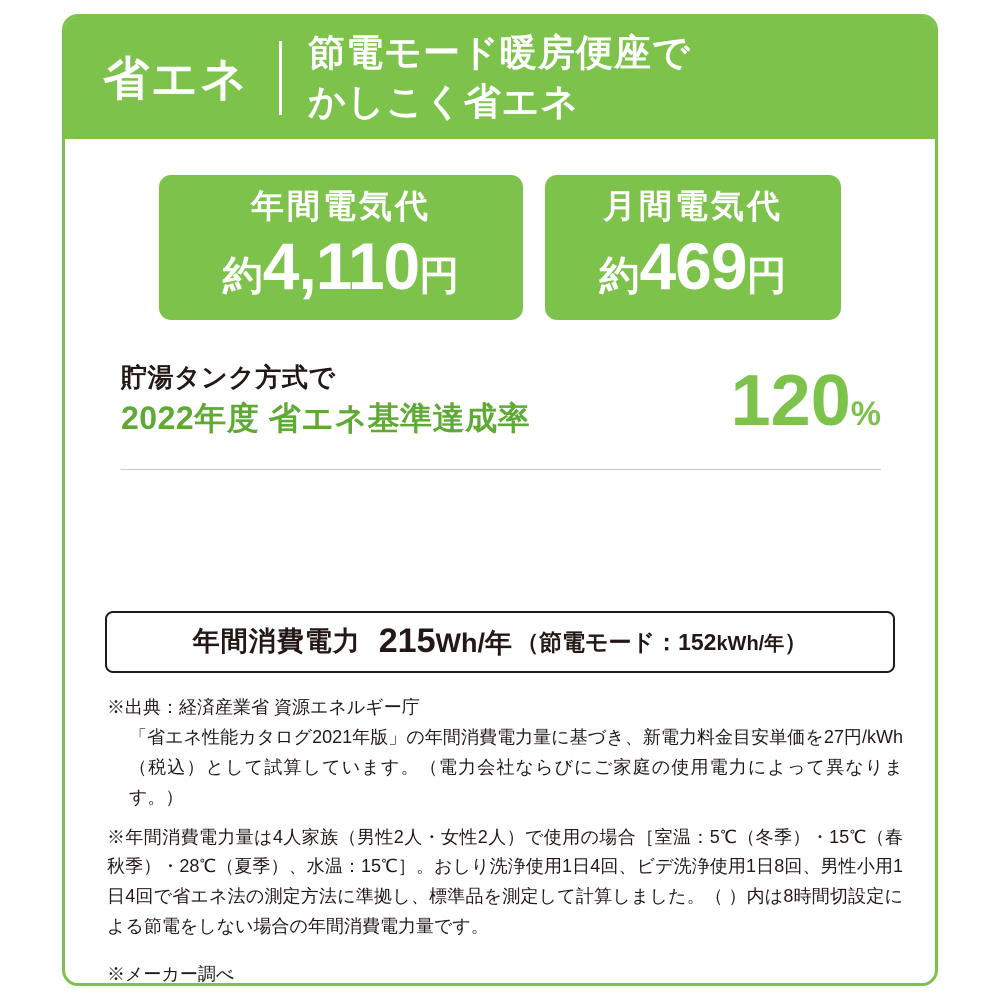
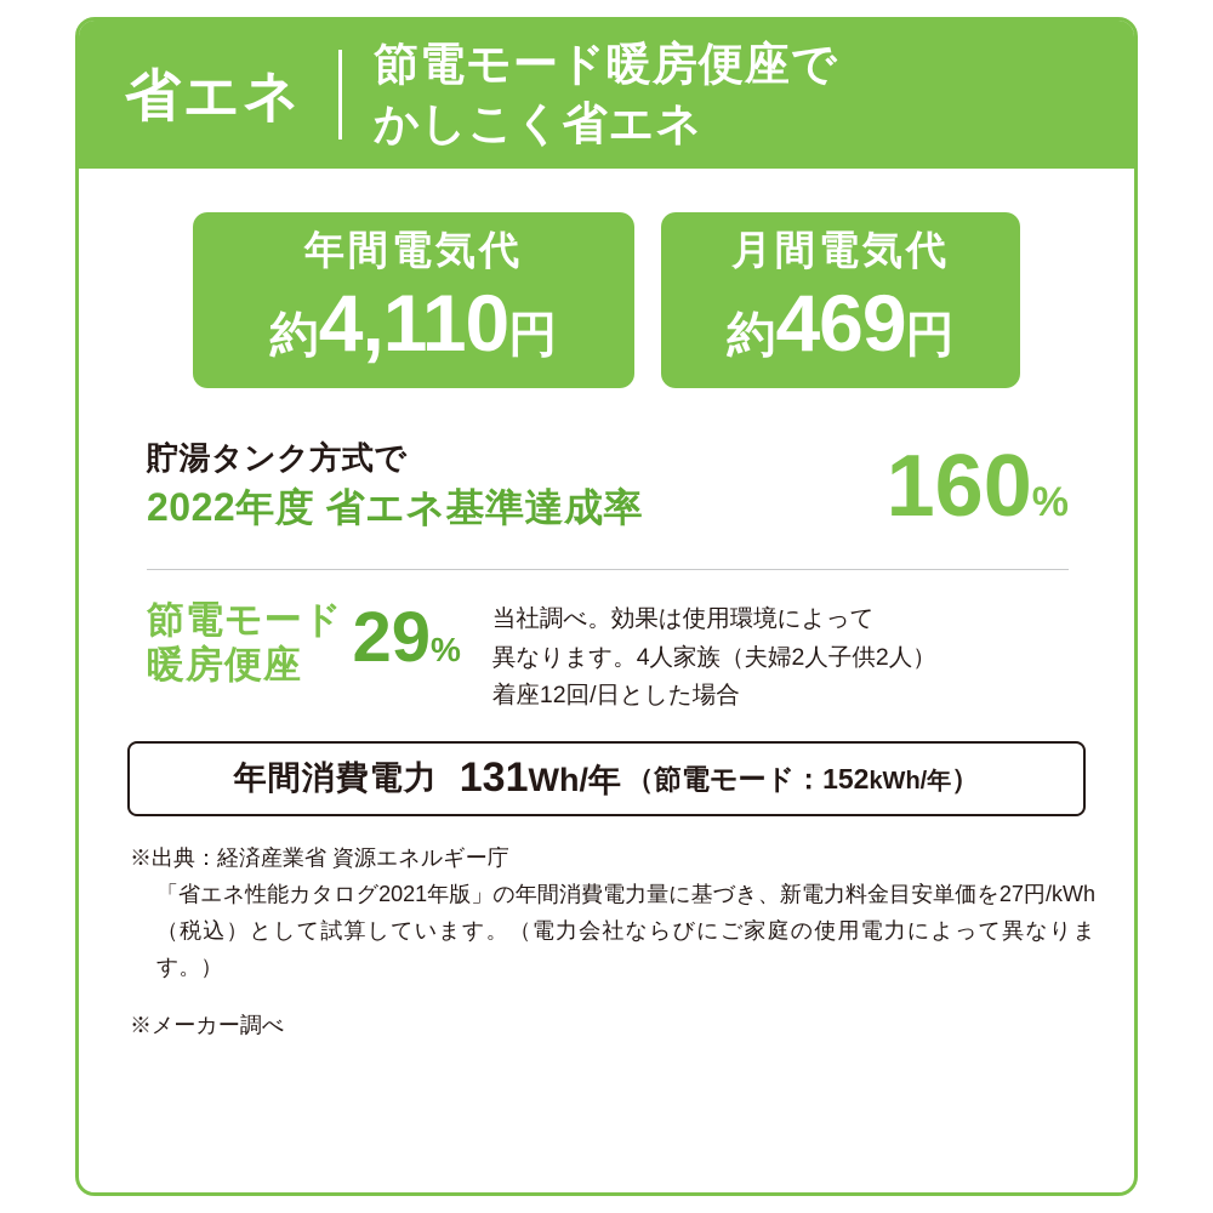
  省エネ
  節電モード暖房便座で
  かしこく省エネ
  年間電気代
  約4,110円
  月間電気代
  約469円
  貯湯タンク方式で
  2022年度 省エネ基準達成率
- 120%
+ 160%
+ 節電モード
+ 暖房便座
+ 29%
+ 当社調べ。効果は使用環境によって
+ 異なります。4人家族（夫婦2人子供2人）
+ 着座12回/日とした場合
  年間消費電力
- 215Wh/年
+ 131Wh/年
  （節電モード：152kWh/年）
  ※出典：経済産業省 資源エネルギー庁
  「省エネ性能カタログ2021年版」の年間消費電力量に基づき、新電力料金目安単価を27円/kWh（税込）として試算しています。（電力会社ならびにご家庭の使用電力によって異なります。）
- ※年間消費電力量は4人家族（男性2人・女性2人）で使用の場合［室温：5℃（冬季）・15℃（春秋季）・28℃（夏季）、水温：15℃］。おしり洗浄使用1日4回、ビデ洗浄使用1日8回、男性小用1日4回で省エネ法の測定方法に準拠し、標準品を測定して計算しました。（ ）内は8時間切設定による節電をしない場合の年間消費電力量です。
  ※メーカー調べ
